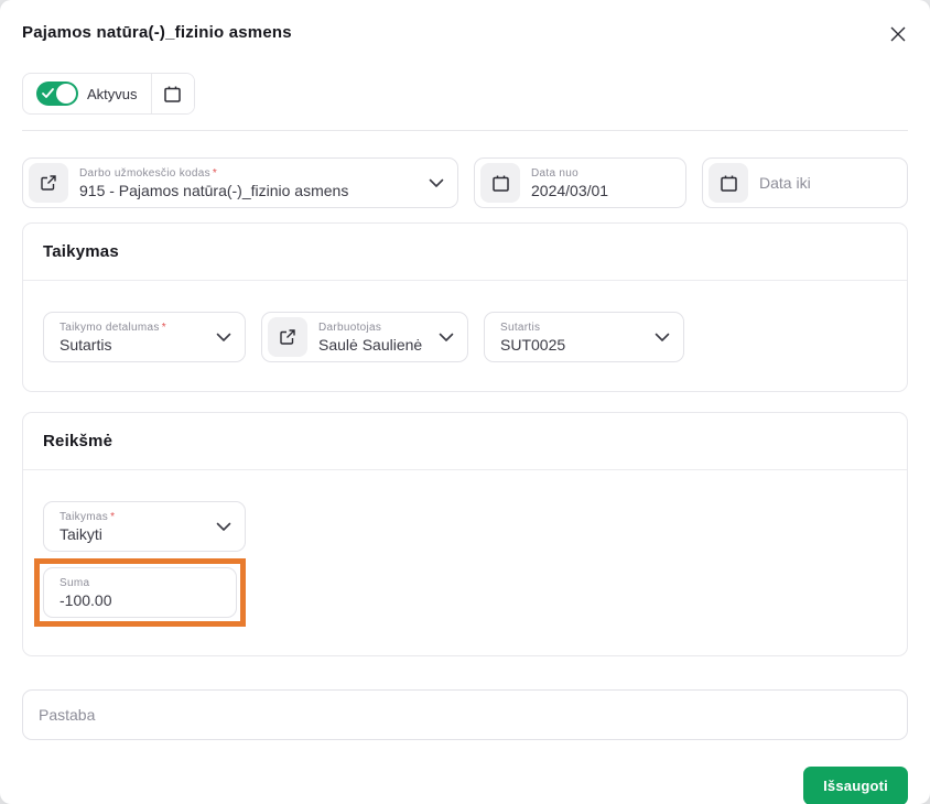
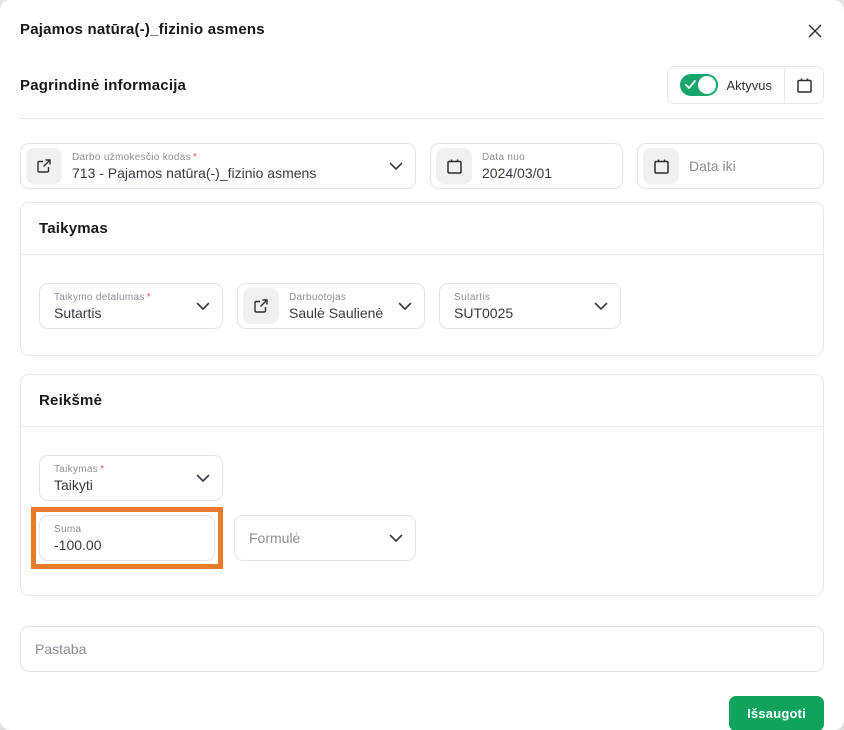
  Pajamos natūra(-)_fizinio asmens
+ Pagrindinė informacija
  Aktyvus
  Darbo užmokesčio kodas *
- 915 - Pajamos natūra(-)_fizinio asmens
+ 713 - Pajamos natūra(-)_fizinio asmens
  Data nuo
  2024/03/01
  Data iki
  Taikymas
  Taikymo detalumas *
  Sutartis
  Darbuotojas
  Saulė Saulienė
  Sutartis
  SUT0025
  Reikšmė
  Taikymas *
  Taikyti
  Suma
  -100.00
+ Formulė
  Pastaba
  Išsaugoti
